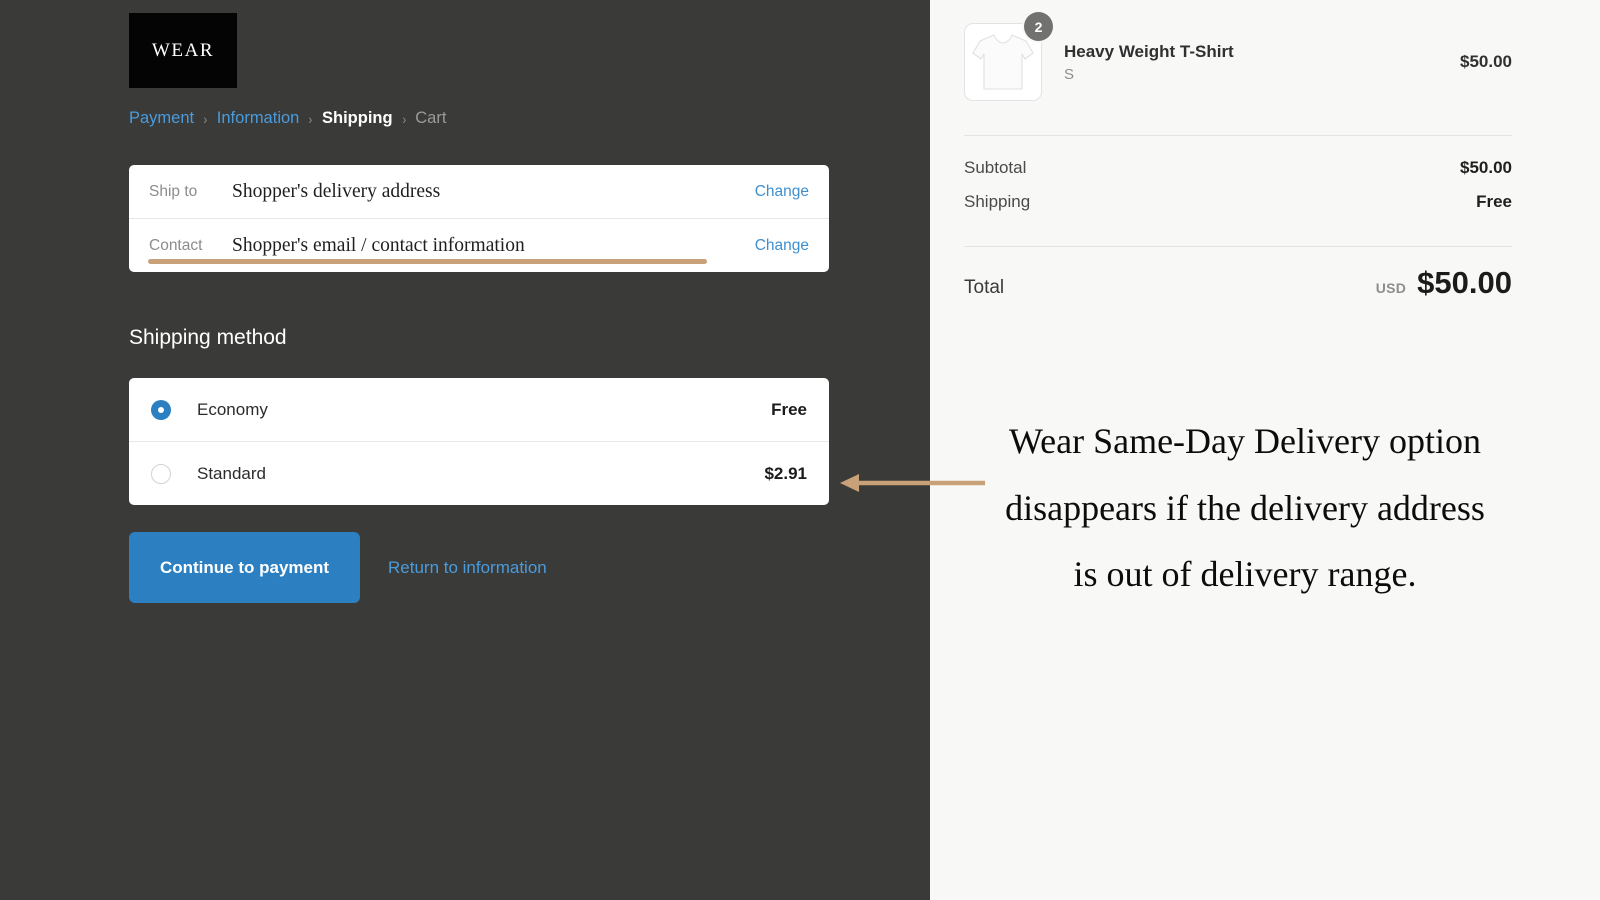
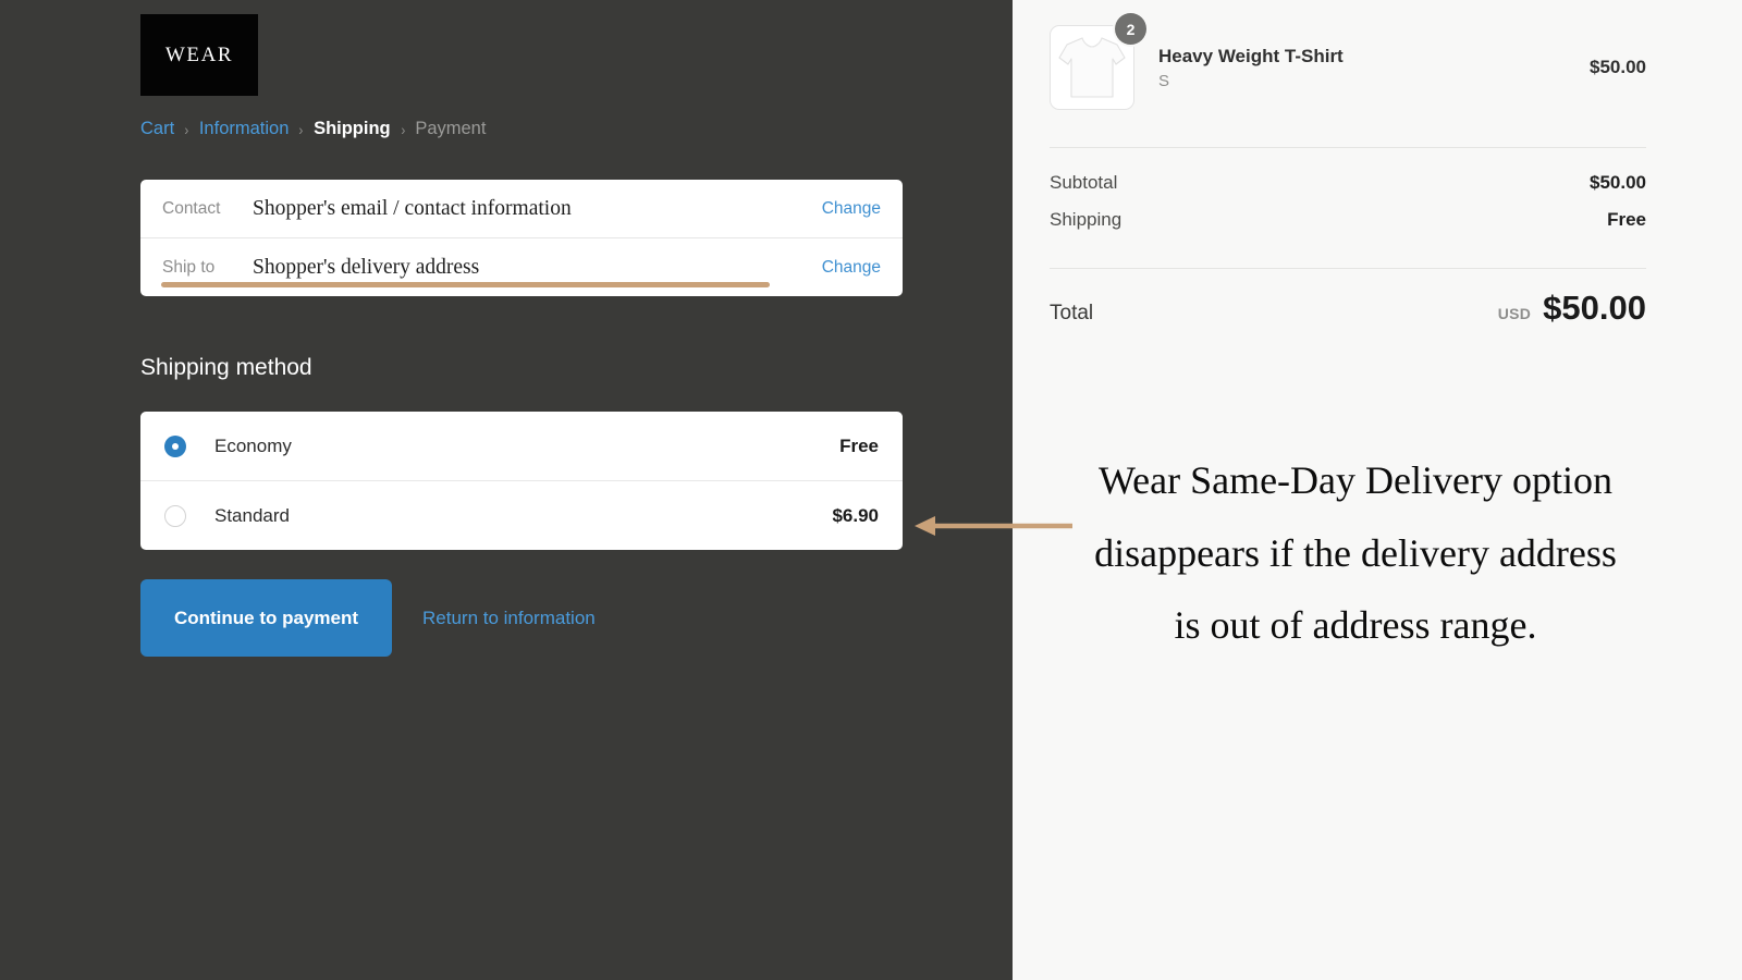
  WEAR
- Payment
+ Cart
  ›
  Information
  ›
  Shipping
  ›
- Cart
+ Payment
- Ship to
+ Contact
- Shopper's delivery address
+ Shopper's email / contact information
  Change
- Contact
+ Ship to
- Shopper's email / contact information
+ Shopper's delivery address
  Change
  Shipping method
  Economy
  Free
  Standard
- $2.91
+ $6.90
  Continue to payment
  Return to information
  2
  Heavy Weight T-Shirt
  S
  $50.00
  Subtotal
  $50.00
  Shipping
  Free
  Total
  USD
  $50.00
- Wear Same-Day Delivery option disappears if the delivery address is out of delivery range.
+ Wear Same-Day Delivery option disappears if the delivery address is out of address range.
